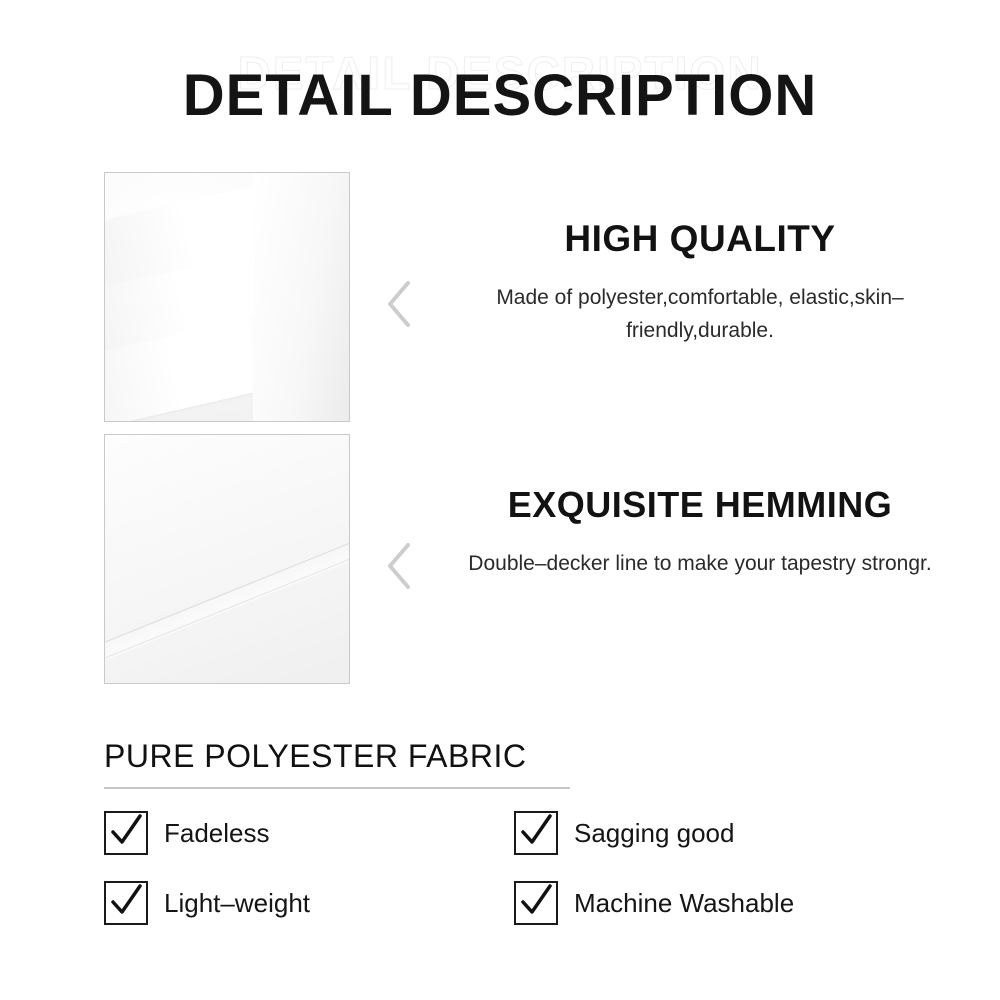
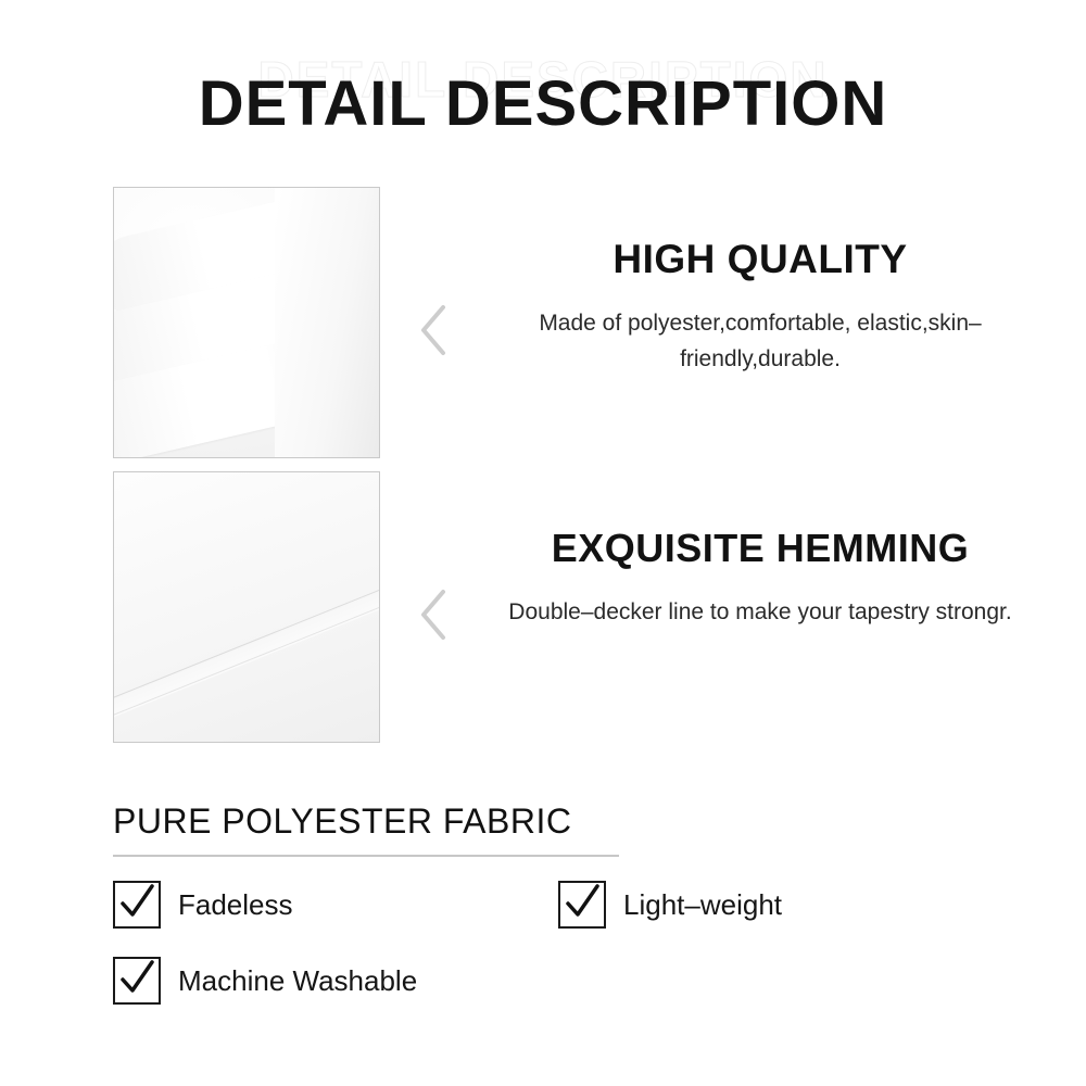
  DETAIL DESCRIPTION
  DETAIL DESCRIPTION
  HIGH QUALITY
  Made of polyester,comfortable, elastic,skin–friendly,durable.
  EXQUISITE HEMMING
  Double–decker line to make your tapestry strongr.
  PURE POLYESTER FABRIC
  Fadeless
- Sagging good
  Light–weight
  Machine Washable
